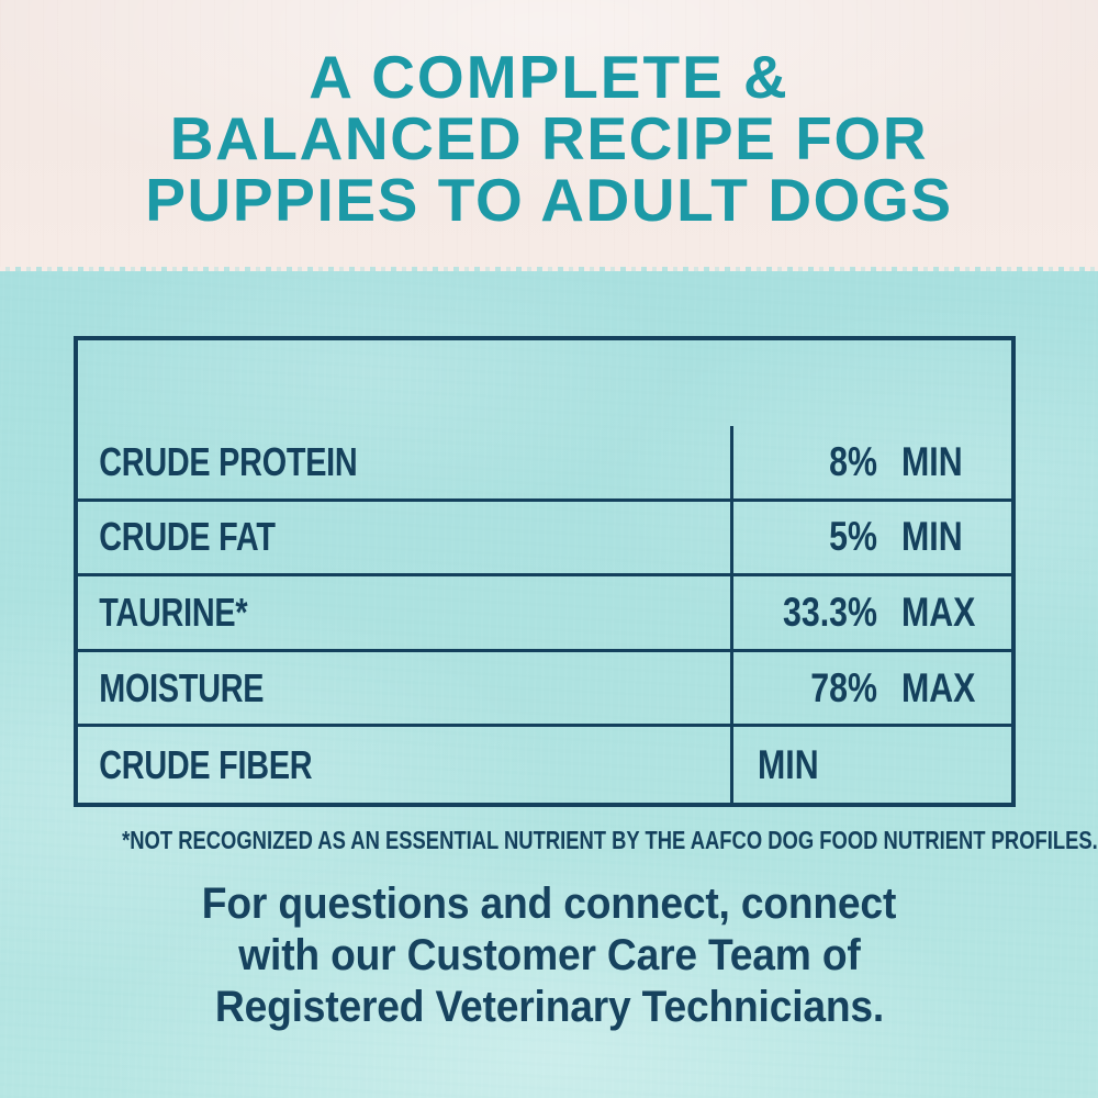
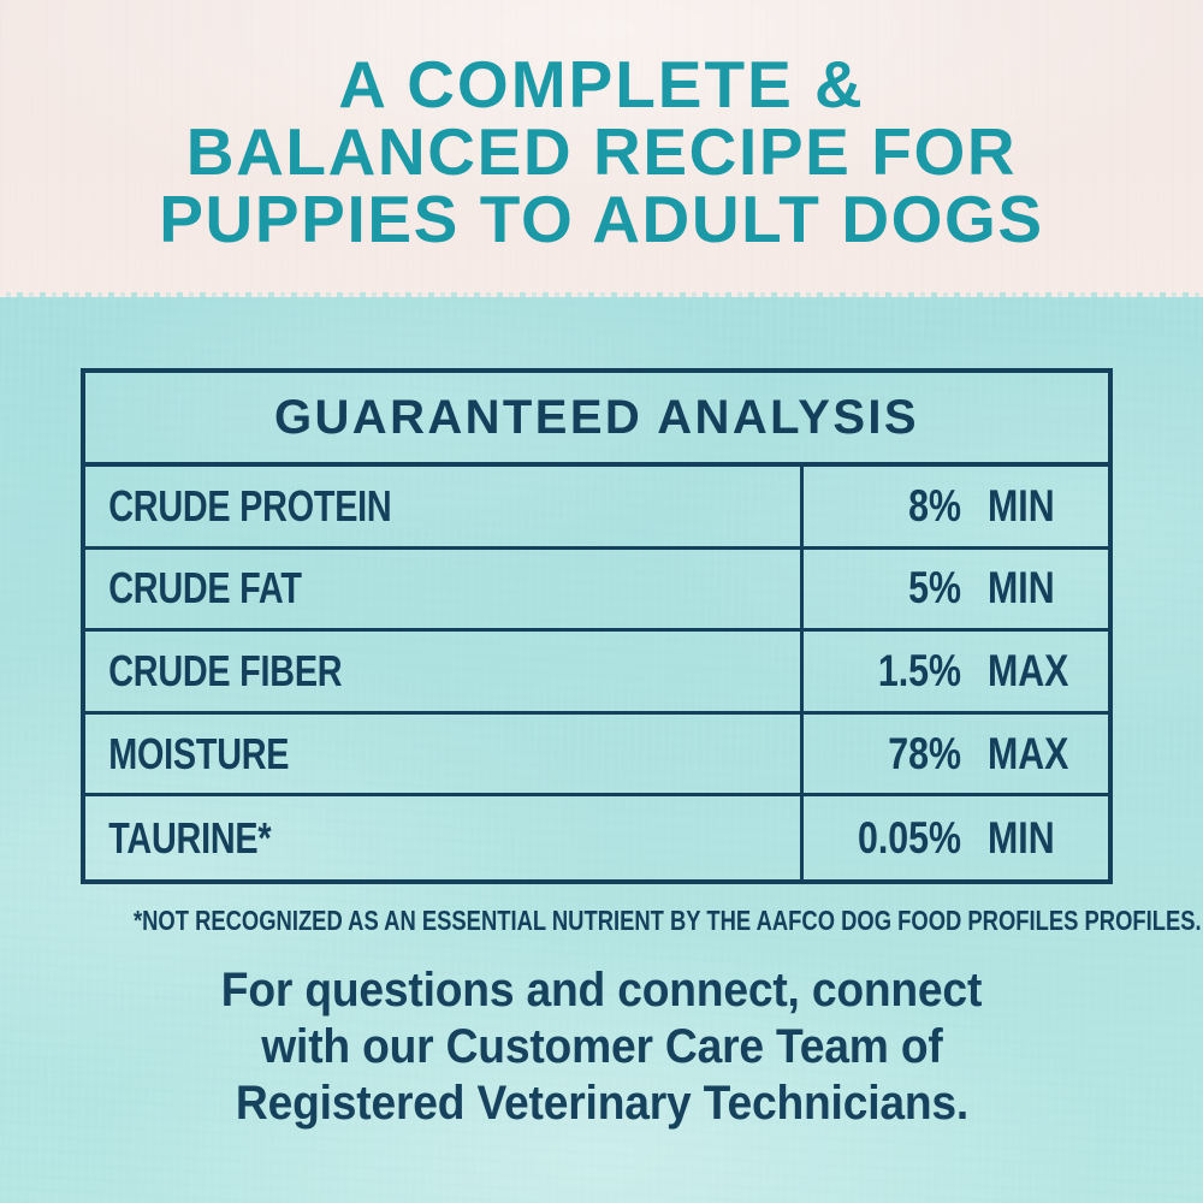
  A COMPLETE &
  BALANCED RECIPE FOR
  PUPPIES TO ADULT DOGS
+ GUARANTEED ANALYSIS
  CRUDE PROTEIN
  8%
  MIN
  CRUDE FAT
  5%
  MIN
- TAURINE*
+ CRUDE FIBER
- 33.3%
+ 1.5%
  MAX
  MOISTURE
  78%
  MAX
- CRUDE FIBER
+ TAURINE*
+ 0.05%
  MIN
- *NOT RECOGNIZED AS AN ESSENTIAL NUTRIENT BY THE AAFCO DOG FOOD NUTRIENT PROFILES.
+ *NOT RECOGNIZED AS AN ESSENTIAL NUTRIENT BY THE AAFCO DOG FOOD PROFILES PROFILES.
  For questions and connect, connect
  with our Customer Care Team of
  Registered Veterinary Technicians.
